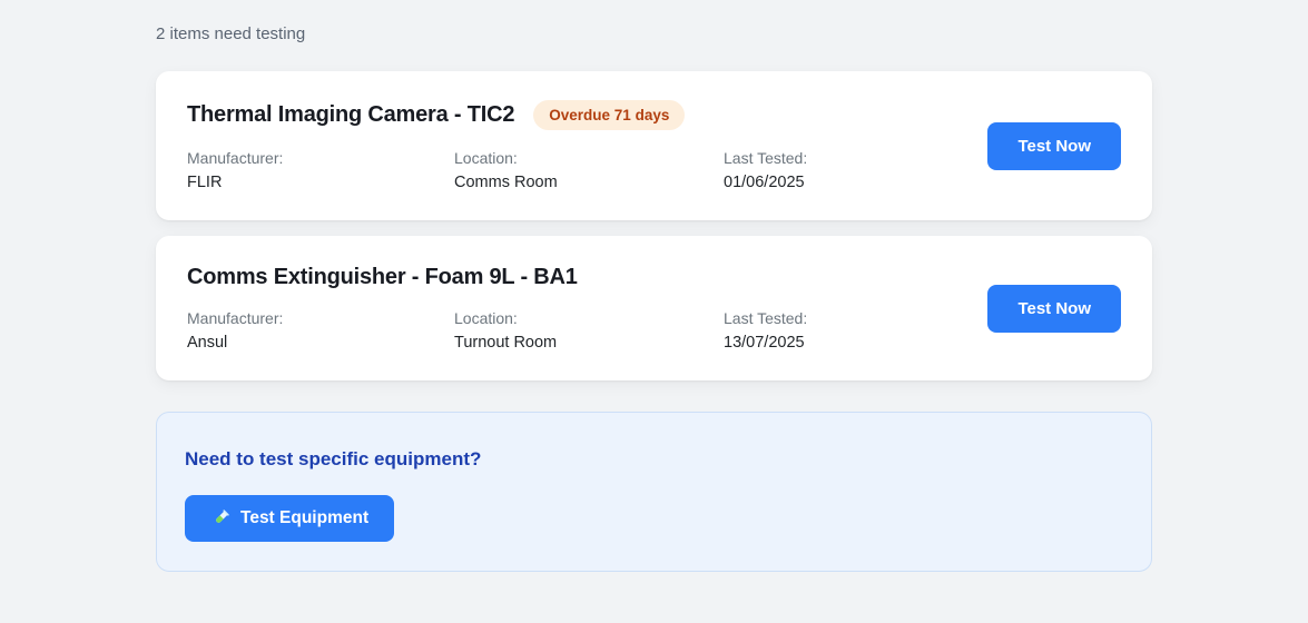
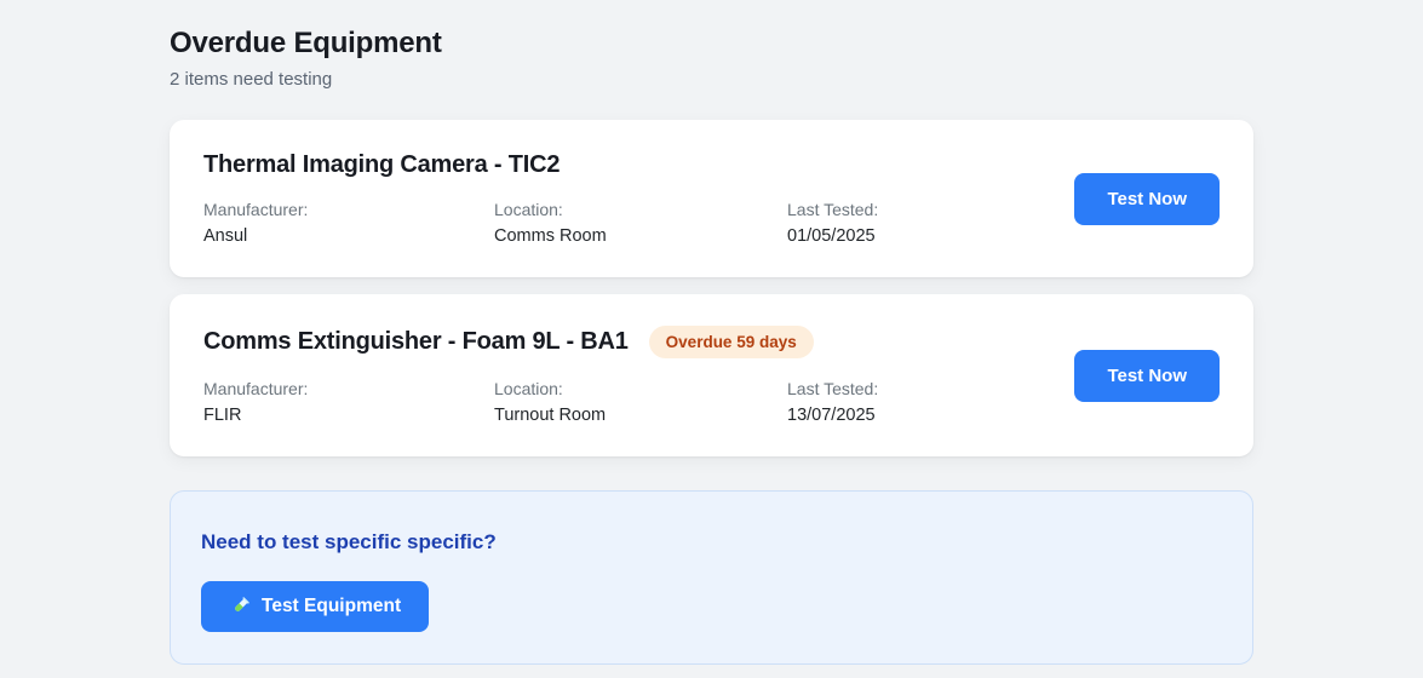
+ Overdue Equipment
  2 items need testing
  Thermal Imaging Camera - TIC2
- Overdue 71 days
  Manufacturer:
- FLIR
+ Ansul
  Location:
  Comms Room
  Last Tested:
- 01/06/2025
+ 01/05/2025
  Test Now
  Comms Extinguisher - Foam 9L - BA1
+ Overdue 59 days
  Manufacturer:
- Ansul
+ FLIR
  Location:
  Turnout Room
  Last Tested:
  13/07/2025
  Test Now
- Need to test specific equipment?
+ Need to test specific specific?
  Test Equipment
